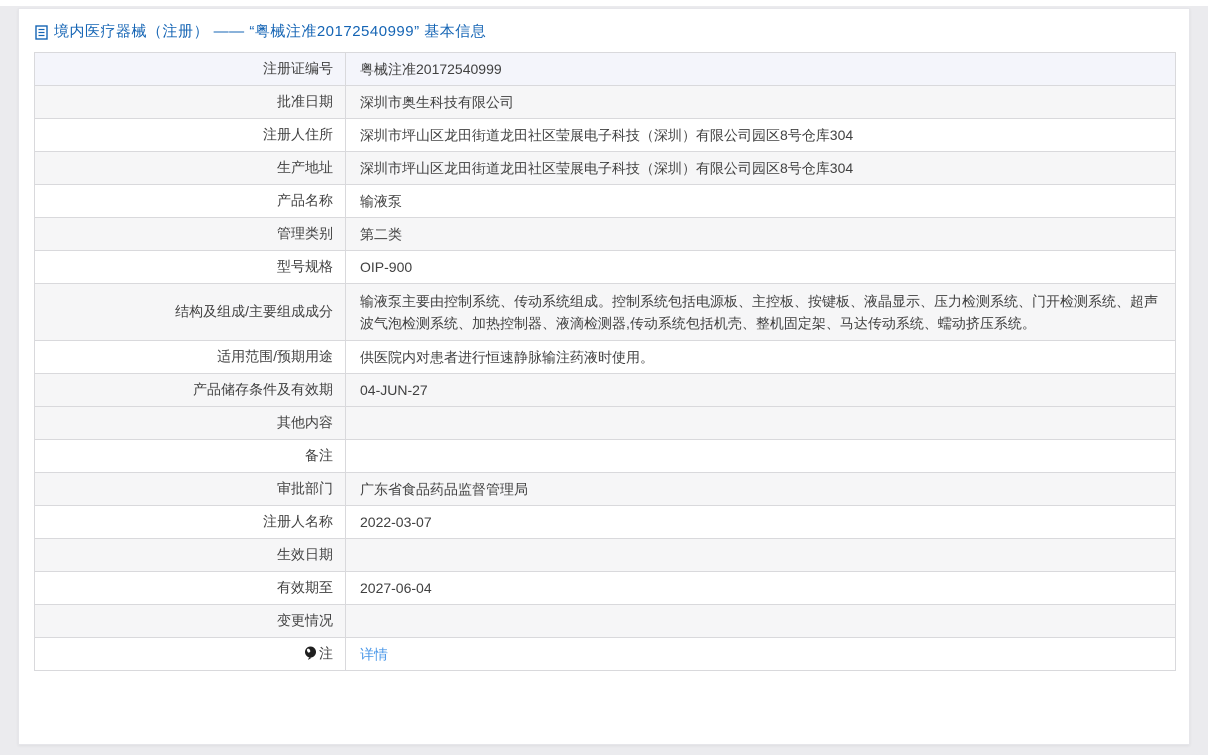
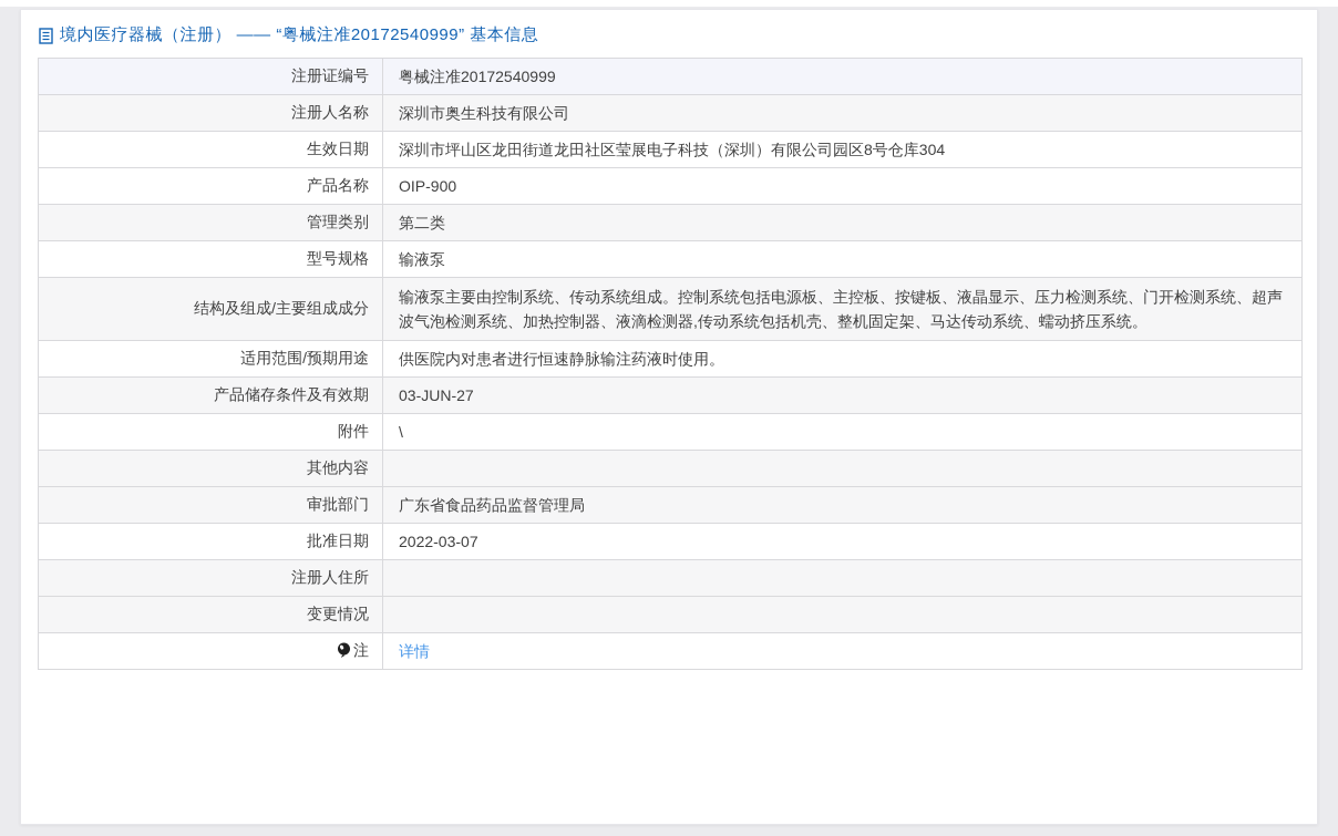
  境内医疗器械（注册） —— “粤械注准20172540999” 基本信息
  注册证编号	粤械注准20172540999
- 批准日期	深圳市奥生科技有限公司
+ 注册人名称	深圳市奥生科技有限公司
- 注册人住所	深圳市坪山区龙田街道龙田社区莹展电子科技（深圳）有限公司园区8号仓库304
+ 生效日期	深圳市坪山区龙田街道龙田社区莹展电子科技（深圳）有限公司园区8号仓库304
- 生产地址	深圳市坪山区龙田街道龙田社区莹展电子科技（深圳）有限公司园区8号仓库304
- 产品名称	输液泵
+ 产品名称	OIP-900
  管理类别	第二类
- 型号规格	OIP-900
+ 型号规格	输液泵
  结构及组成/主要组成成分	输液泵主要由控制系统、传动系统组成。控制系统包括电源板、主控板、按键板、液晶显示、压力检测系统、门开检测系统、超声波气泡检测系统、加热控制器、液滴检测器,传动系统包括机壳、整机固定架、马达传动系统、蠕动挤压系统。
  适用范围/预期用途	供医院内对患者进行恒速静脉输注药液时使用。
- 产品储存条件及有效期	04-JUN-27
+ 产品储存条件及有效期	03-JUN-27
+ 附件	\
  其他内容
- 备注
  审批部门	广东省食品药品监督管理局
- 注册人名称	2022-03-07
+ 批准日期	2022-03-07
- 生效日期
+ 注册人住所
- 有效期至	2027-06-04
  变更情况
  注	详情
